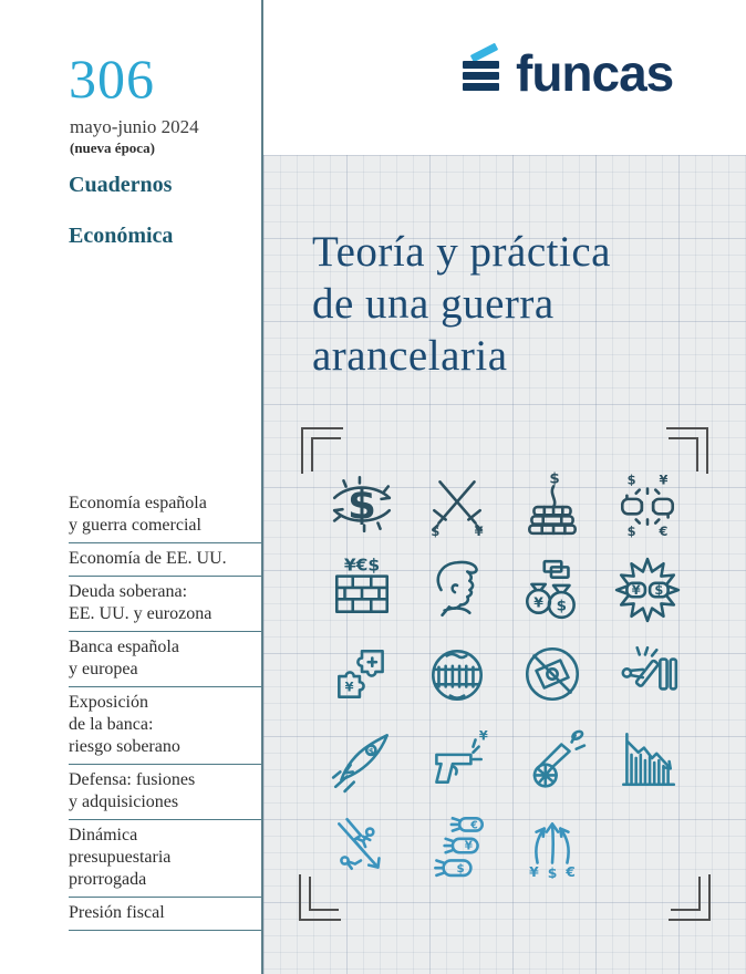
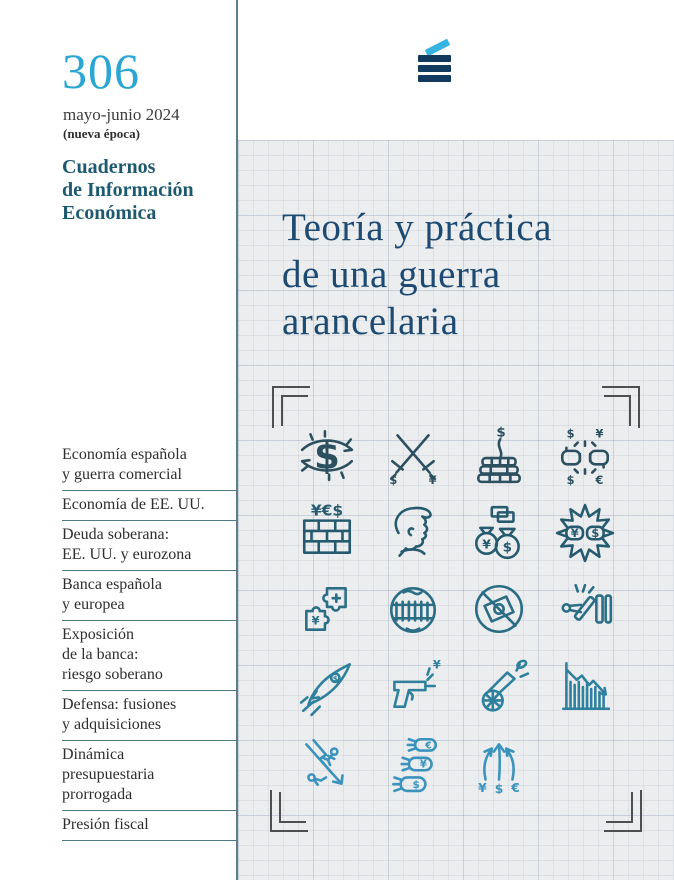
  306
  mayo-junio 2024
  (nueva época)
  Cuadernos
+ de Información
  Económica
  Economía española
  y guerra comercial
  Economía de EE. UU.
  Deuda soberana:
  EE. UU. y eurozona
  Banca española
  y europea
  Exposición
  de la banca:
  riesgo soberano
  Defensa: fusiones
  y adquisiciones
  Dinámica
  presupuestaria
  prorrogada
  Presión fiscal
- funcas
  Teoría y práctica
  de una guerra
  arancelaria
  $
  $
  ¥
  $
  $
  ¥
  $
  €
  ¥€$
  ¥
  $
  ¥
  $
  ¥
  $
  ¥
  €
  ¥
  $
  ¥
  $
  €
